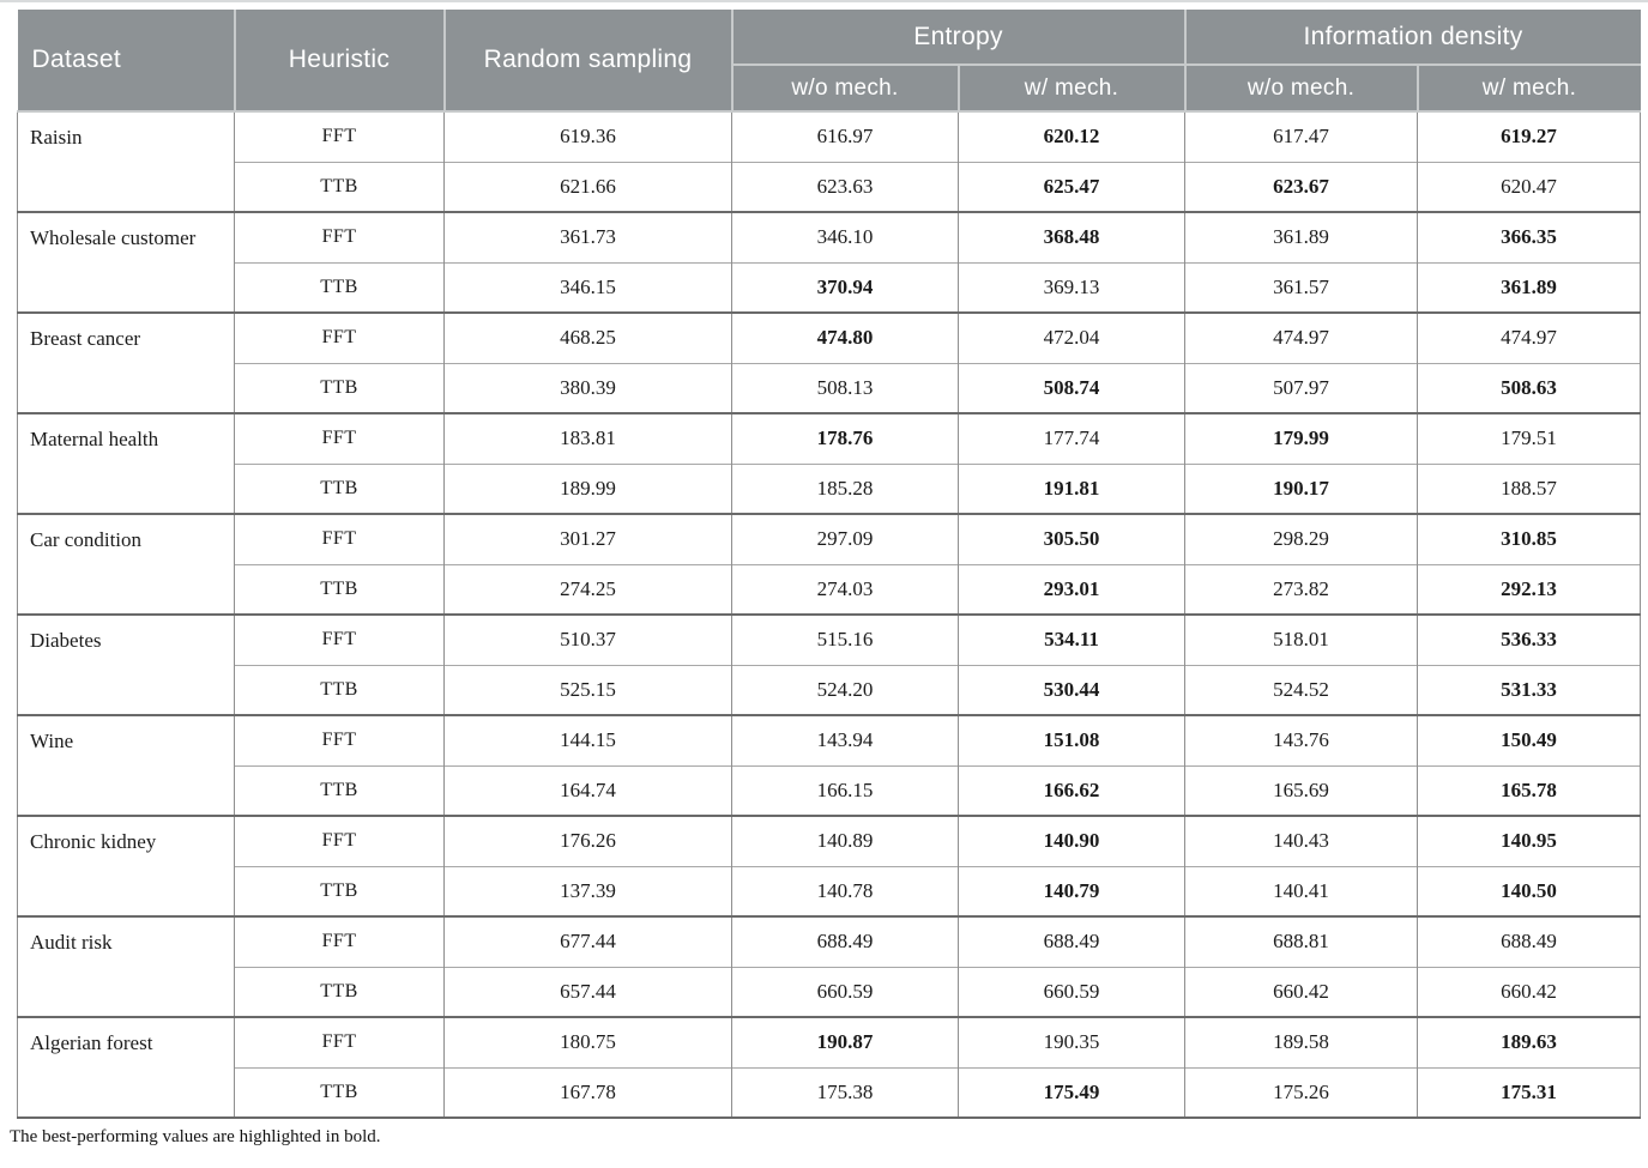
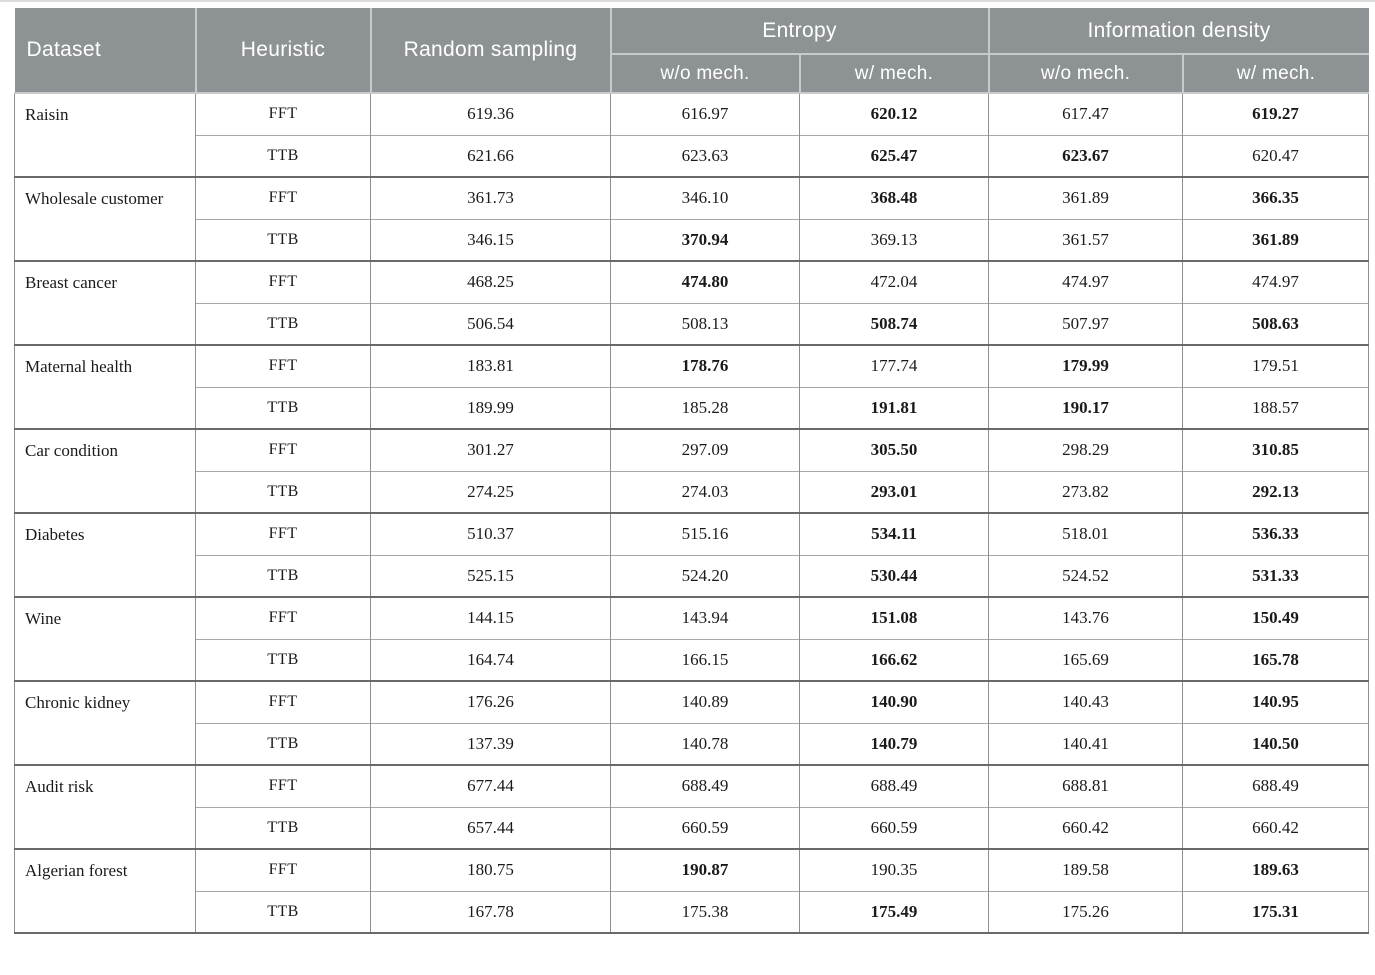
  Dataset	Heuristic	Random sampling	Entropy	Information density
  w/o mech.	w/ mech.	w/o mech.	w/ mech.
  Raisin	FFT	619.36	616.97	620.12	617.47	619.27
  TTB	621.66	623.63	625.47	623.67	620.47
  Wholesale customer	FFT	361.73	346.10	368.48	361.89	366.35
  TTB	346.15	370.94	369.13	361.57	361.89
  Breast cancer	FFT	468.25	474.80	472.04	474.97	474.97
- TTB	380.39	508.13	508.74	507.97	508.63
+ TTB	506.54	508.13	508.74	507.97	508.63
  Maternal health	FFT	183.81	178.76	177.74	179.99	179.51
  TTB	189.99	185.28	191.81	190.17	188.57
  Car condition	FFT	301.27	297.09	305.50	298.29	310.85
  TTB	274.25	274.03	293.01	273.82	292.13
  Diabetes	FFT	510.37	515.16	534.11	518.01	536.33
  TTB	525.15	524.20	530.44	524.52	531.33
  Wine	FFT	144.15	143.94	151.08	143.76	150.49
  TTB	164.74	166.15	166.62	165.69	165.78
  Chronic kidney	FFT	176.26	140.89	140.90	140.43	140.95
  TTB	137.39	140.78	140.79	140.41	140.50
  Audit risk	FFT	677.44	688.49	688.49	688.81	688.49
  TTB	657.44	660.59	660.59	660.42	660.42
  Algerian forest	FFT	180.75	190.87	190.35	189.58	189.63
  TTB	167.78	175.38	175.49	175.26	175.31
- The best-performing values are highlighted in bold.
